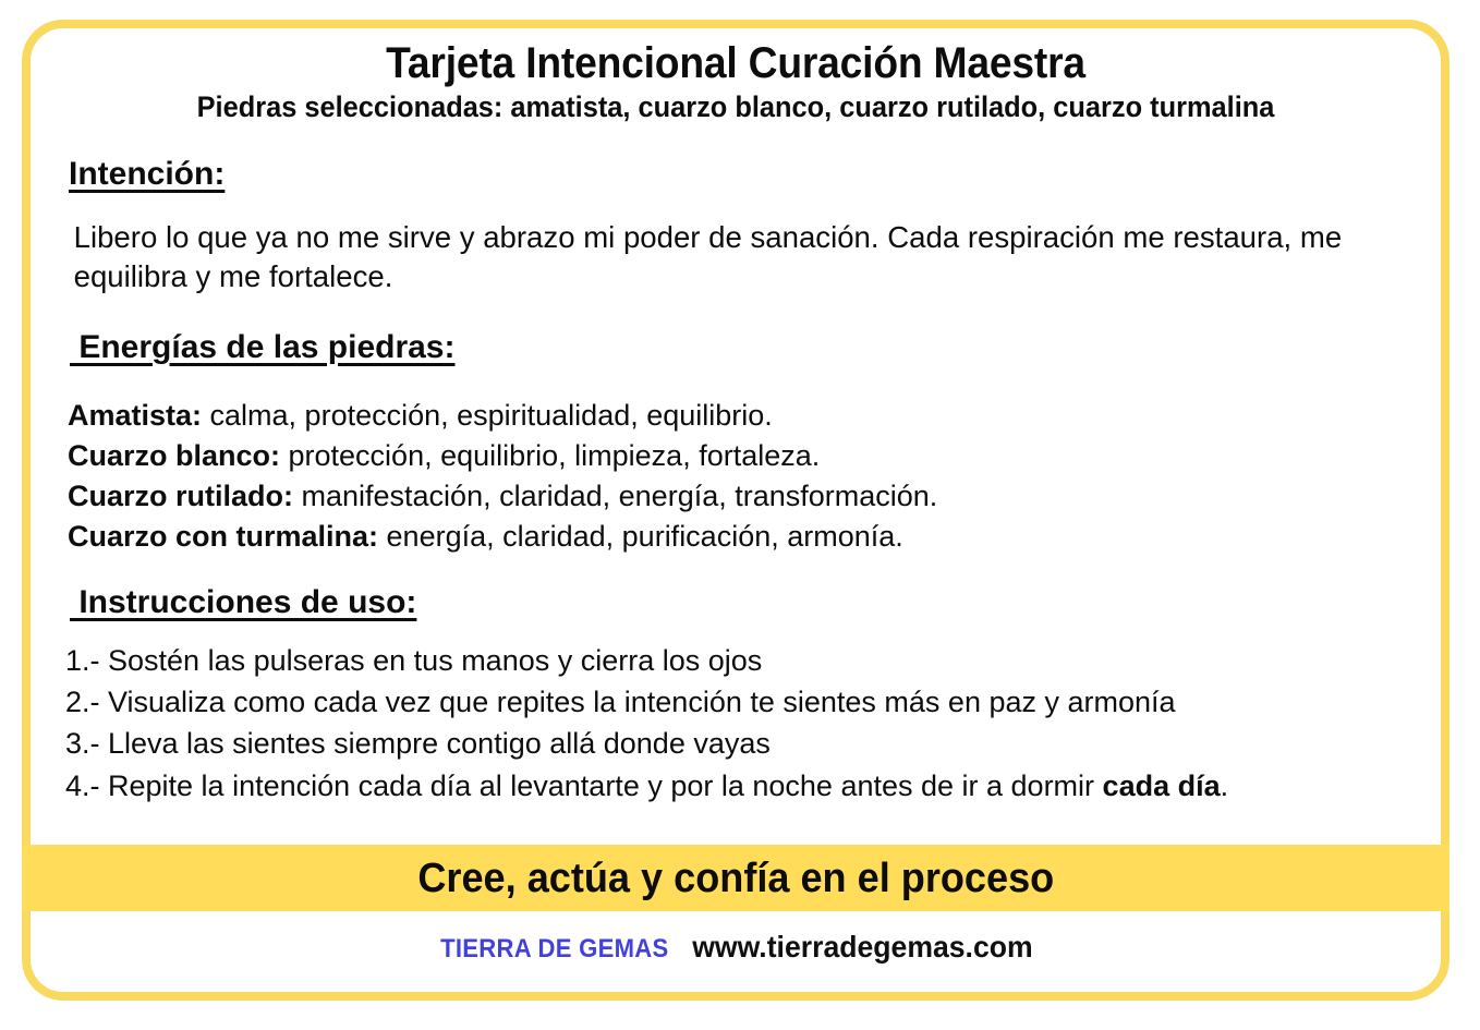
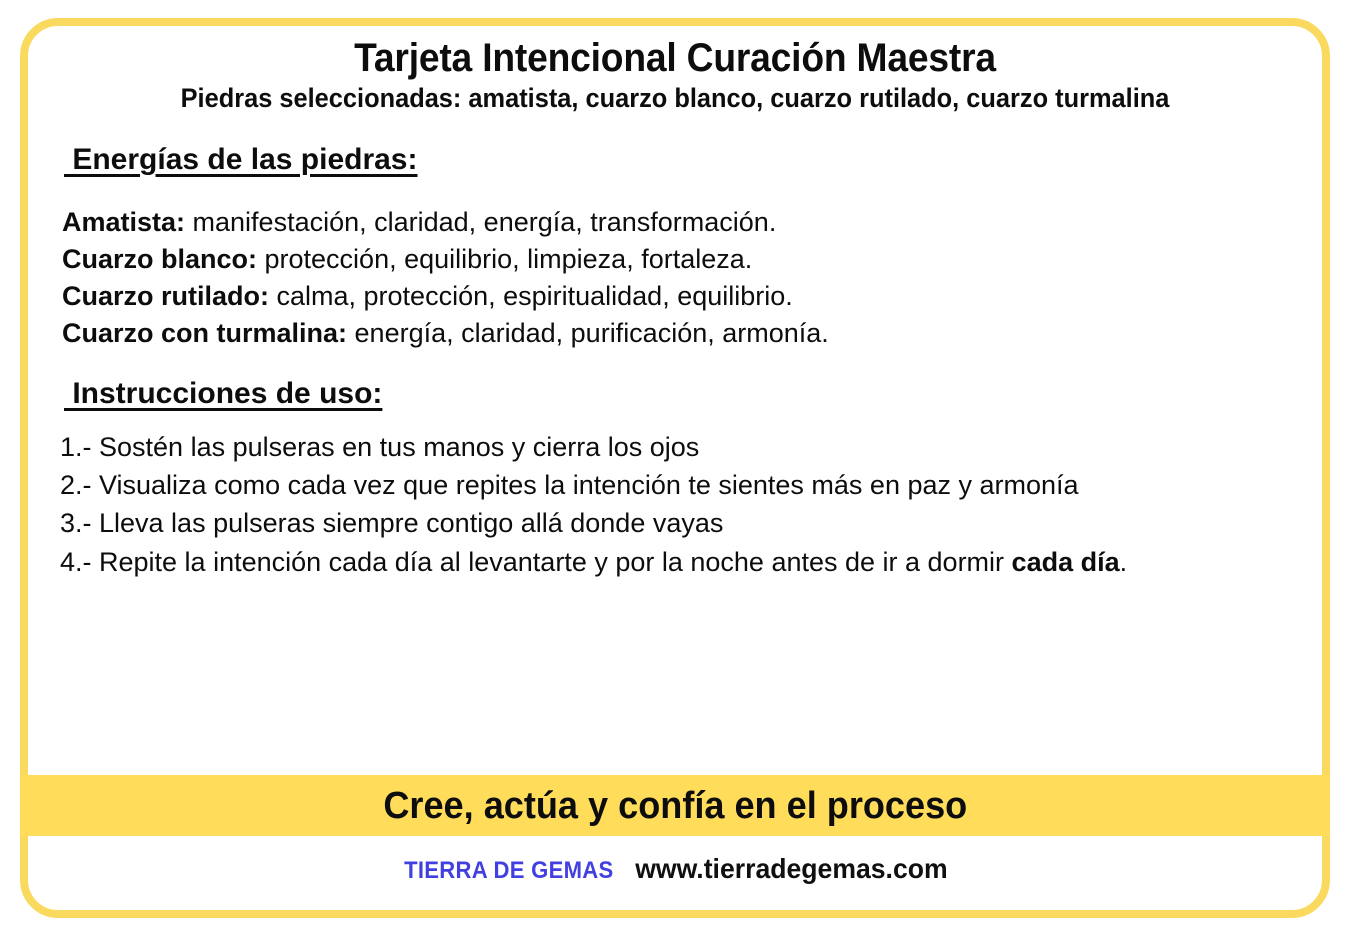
  Tarjeta Intencional Curación Maestra
  Piedras seleccionadas: amatista, cuarzo blanco, cuarzo rutilado, cuarzo turmalina
- Intención:
- Libero lo que ya no me sirve y abrazo mi poder de sanación. Cada respiración me restaura, me equilibra y me fortalece.
  Energías de las piedras:
- Amatista: calma, protección, espiritualidad, equilibrio.
+ Amatista: manifestación, claridad, energía, transformación.
  Cuarzo blanco: protección, equilibrio, limpieza, fortaleza.
- Cuarzo rutilado: manifestación, claridad, energía, transformación.
+ Cuarzo rutilado: calma, protección, espiritualidad, equilibrio.
  Cuarzo con turmalina: energía, claridad, purificación, armonía.
  Instrucciones de uso:
  1.- Sostén las pulseras en tus manos y cierra los ojos
  2.- Visualiza como cada vez que repites la intención te sientes más en paz y armonía
- 3.- Lleva las sientes siempre contigo allá donde vayas
+ 3.- Lleva las pulseras siempre contigo allá donde vayas
  4.- Repite la intención cada día al levantarte y por la noche antes de ir a dormir cada día.
  Cree, actúa y confía en el proceso
  TIERRA DE GEMAS www.tierradegemas.com
